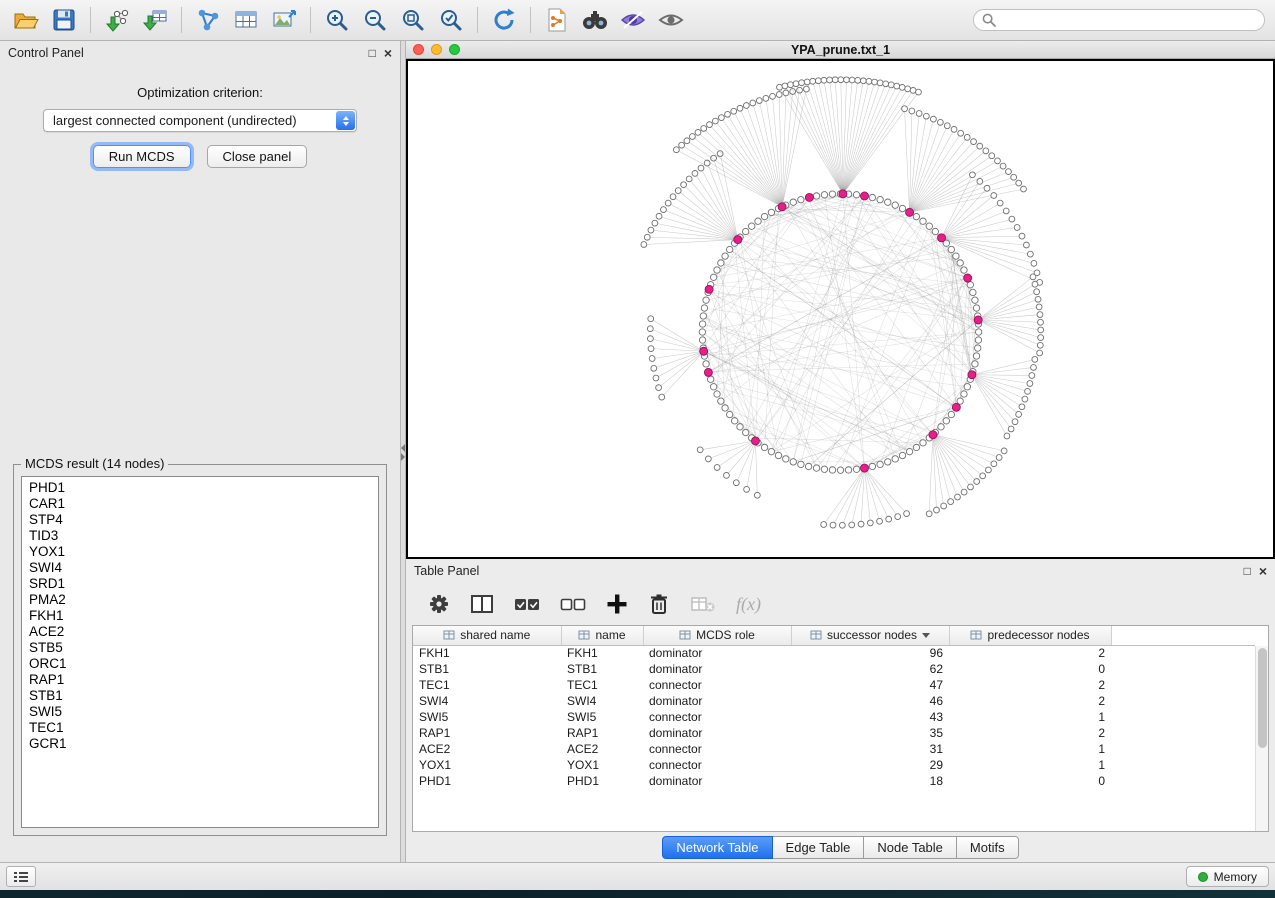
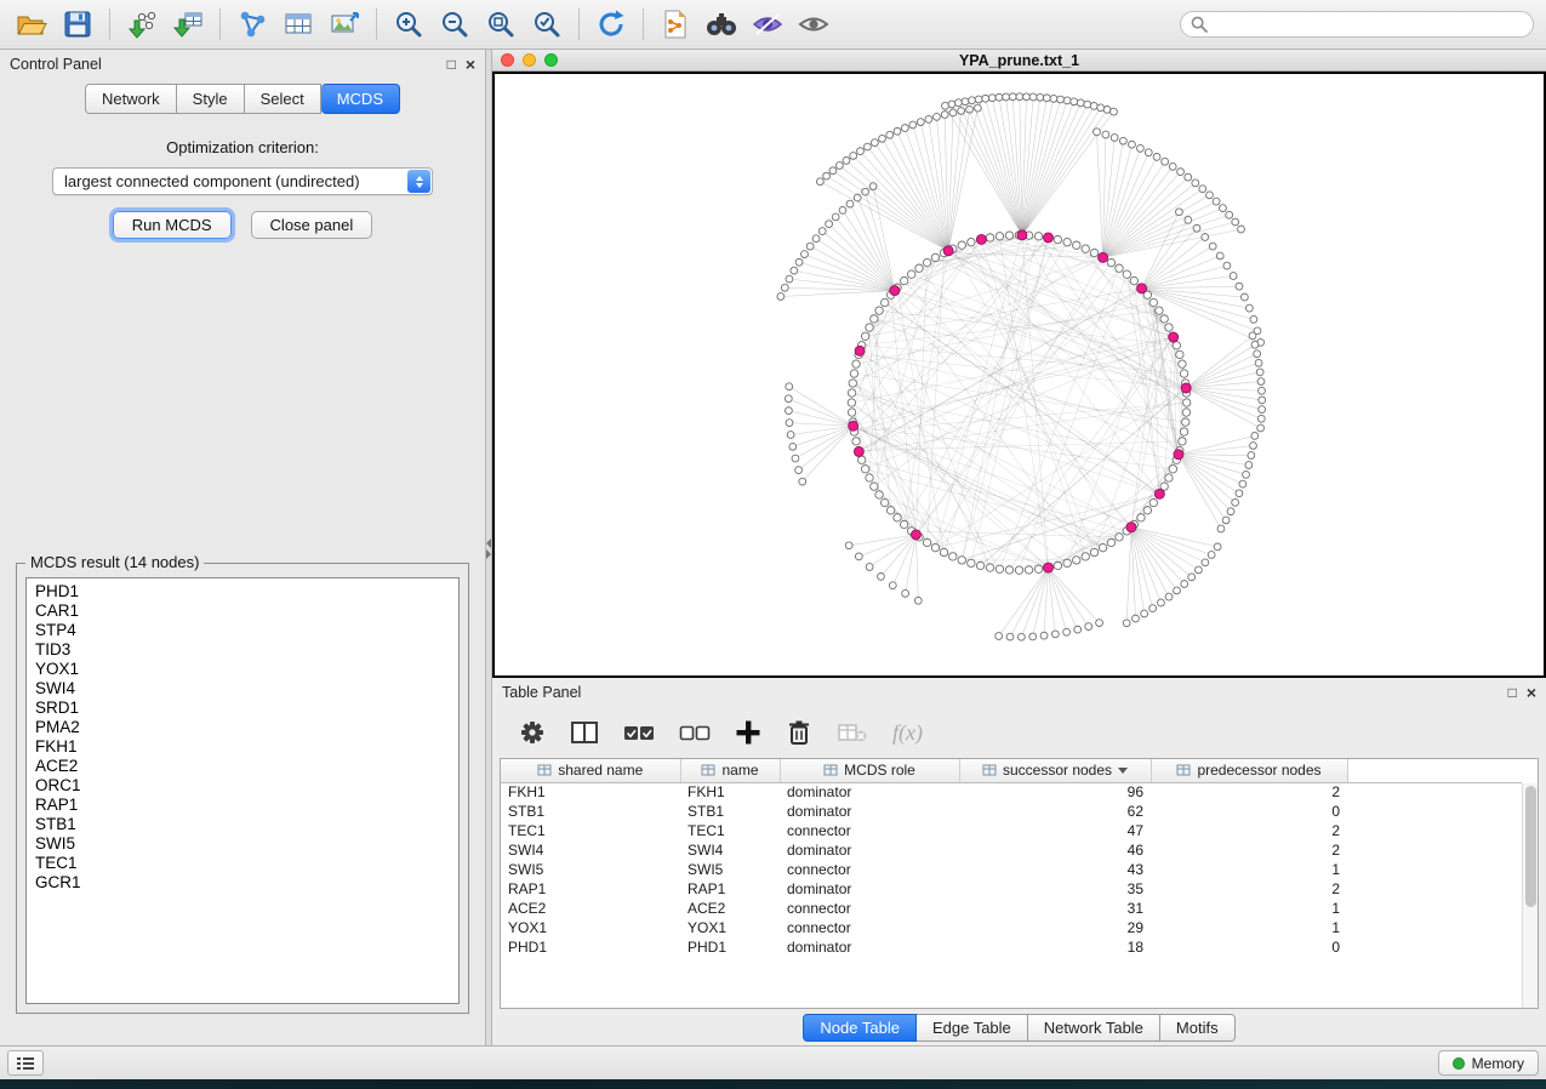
  Control Panel
  □
  ×
+ Network
+ Style
+ Select
+ MCDS
  Optimization criterion:
  largest connected component (undirected)
  Run MCDS
  Close panel
  MCDS result (14 nodes)
  PHD1
  CAR1
  STP4
  TID3
  YOX1
  SWI4
  SRD1
  PMA2
  FKH1
  ACE2
- STB5
  ORC1
  RAP1
  STB1
  SWI5
  TEC1
  GCR1
  YPA_prune.txt_1
  Table Panel
  □
  ×
  f(x)
  shared name	name	MCDS role	successor nodes	predecessor nodes
  FKH1	FKH1	dominator	96	2
  STB1	STB1	dominator	62	0
  TEC1	TEC1	connector	47	2
  SWI4	SWI4	dominator	46	2
  SWI5	SWI5	connector	43	1
  RAP1	RAP1	dominator	35	2
  ACE2	ACE2	connector	31	1
  YOX1	YOX1	connector	29	1
  PHD1	PHD1	dominator	18	0
- Network Table
+ Node Table
  Edge Table
- Node Table
+ Network Table
  Motifs
  Memory
